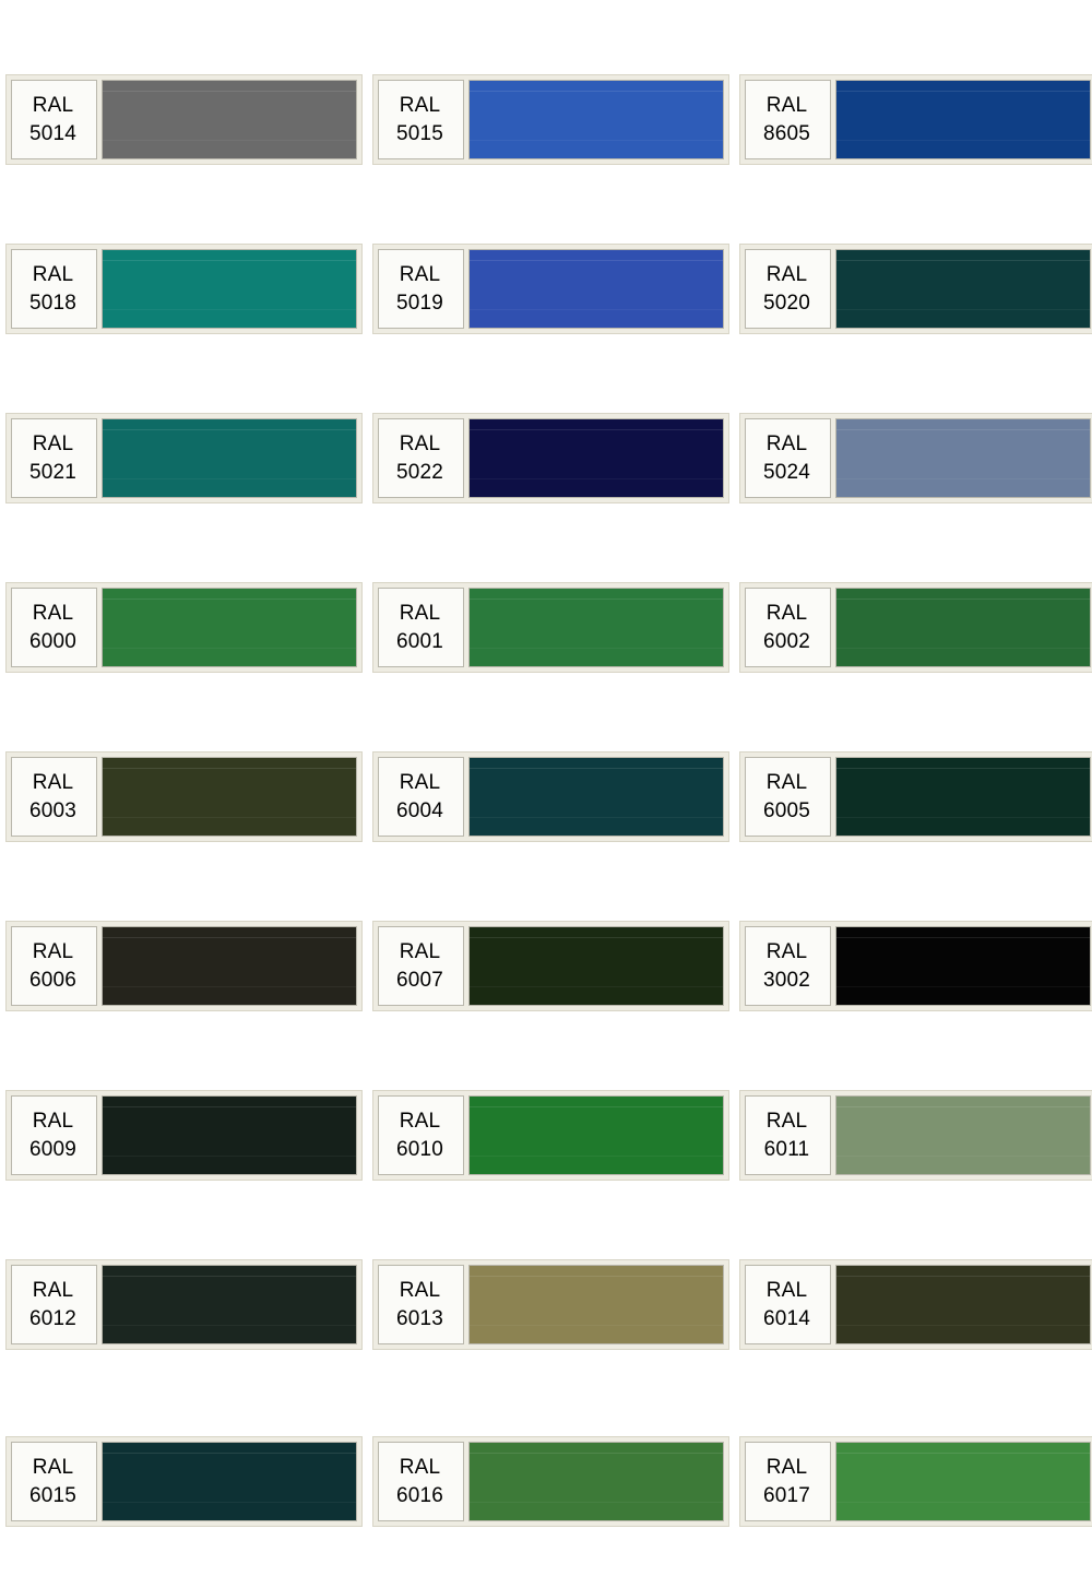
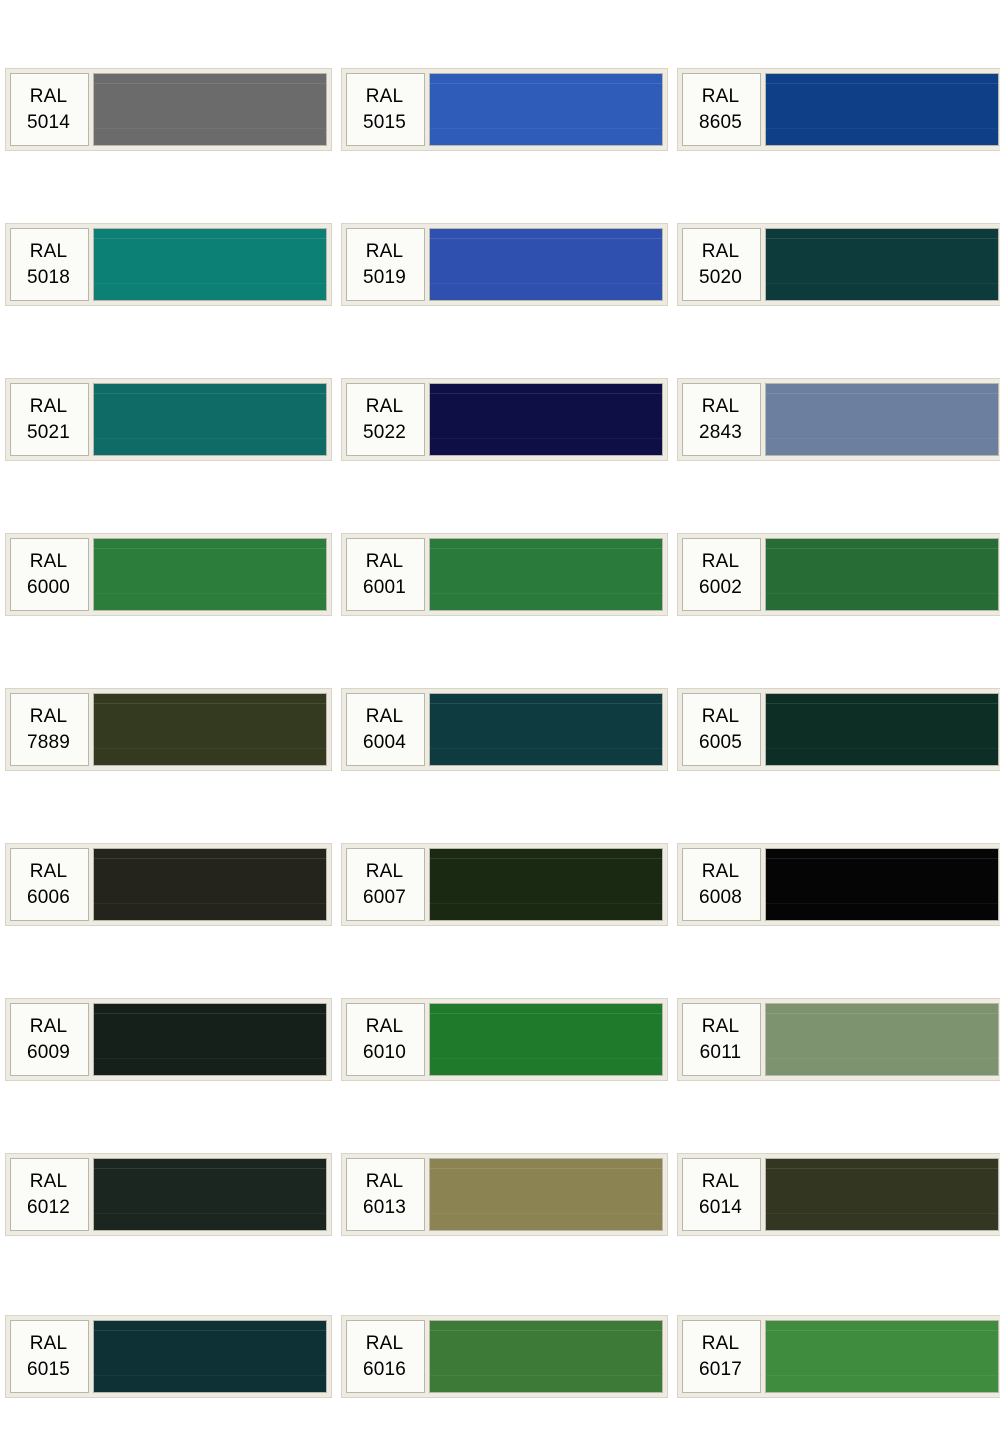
  RAL
  5014
  RAL
  5015
  RAL
  8605
  RAL
  5018
  RAL
  5019
  RAL
  5020
  RAL
  5021
  RAL
  5022
  RAL
- 5024
+ 2843
  RAL
  6000
  RAL
  6001
  RAL
  6002
  RAL
- 6003
+ 7889
  RAL
  6004
  RAL
  6005
  RAL
  6006
  RAL
  6007
  RAL
- 3002
+ 6008
  RAL
  6009
  RAL
  6010
  RAL
  6011
  RAL
  6012
  RAL
  6013
  RAL
  6014
  RAL
  6015
  RAL
  6016
  RAL
  6017
